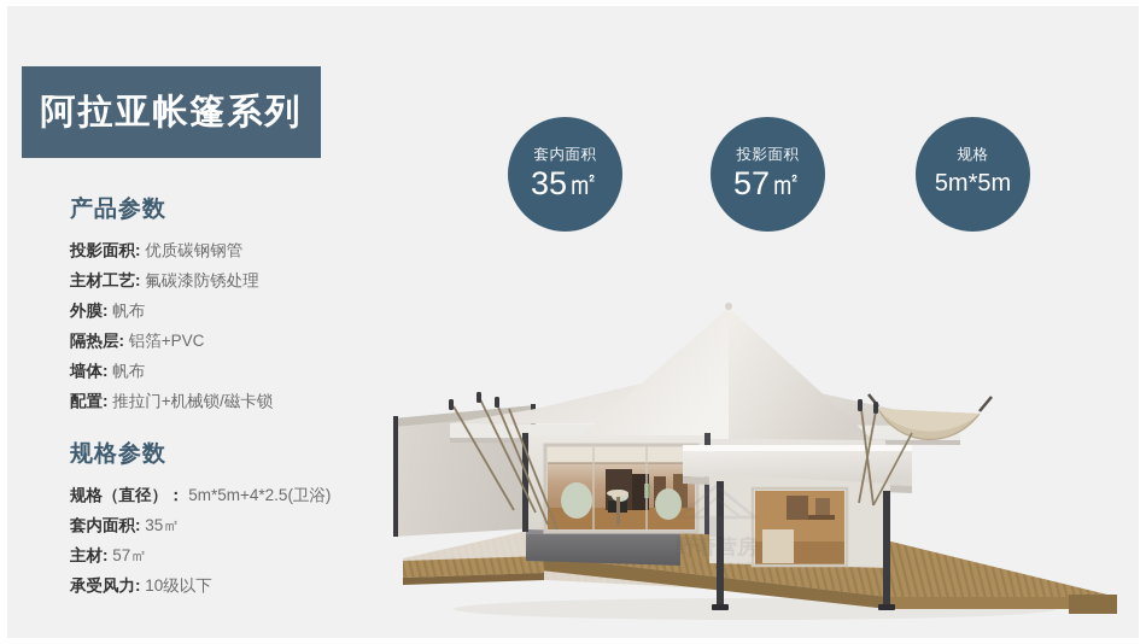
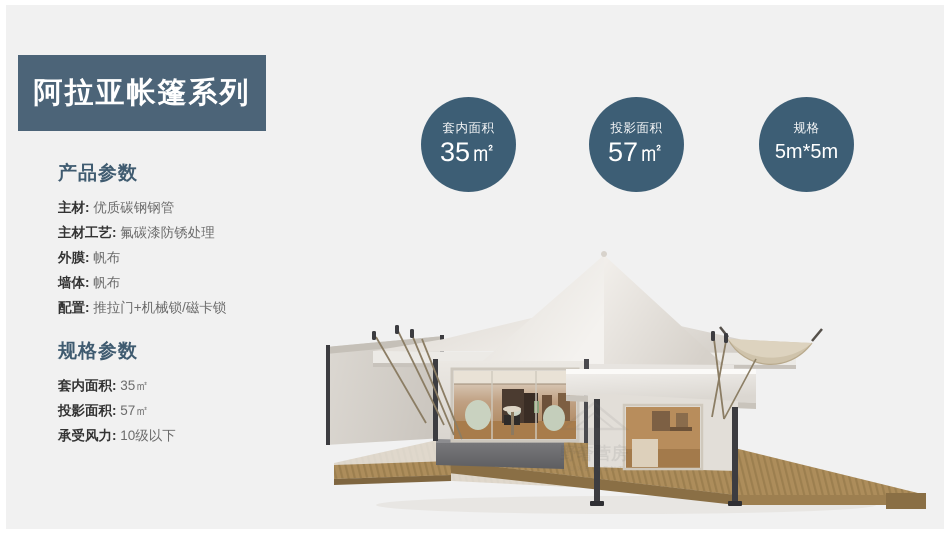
  阿拉亚帐篷系列
  产品参数
- 投影面积: 优质碳钢钢管
+ 主材: 优质碳钢钢管
  主材工艺: 氟碳漆防锈处理
  外膜: 帆布
- 隔热层: 铝箔+PVC
  墙体: 帆布
  配置: 推拉门+机械锁/磁卡锁
  规格参数
- 规格（直径）： 5m*5m+4*2.5(卫浴)
  套内面积: 35㎡
- 主材: 57㎡
+ 投影面积: 57㎡
  承受风力: 10级以下
  套内面积
  35㎡
  投影面积
  57㎡
  规格
  5m*5m
  野奢营房
  LUXE TENT
